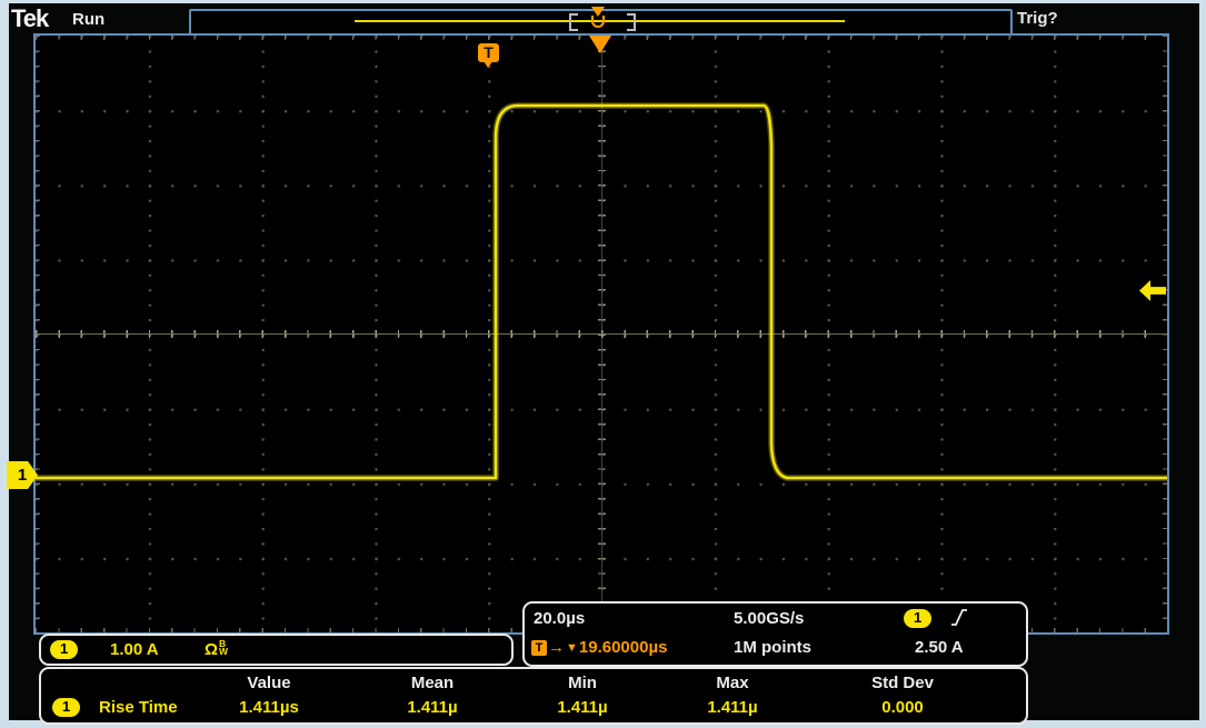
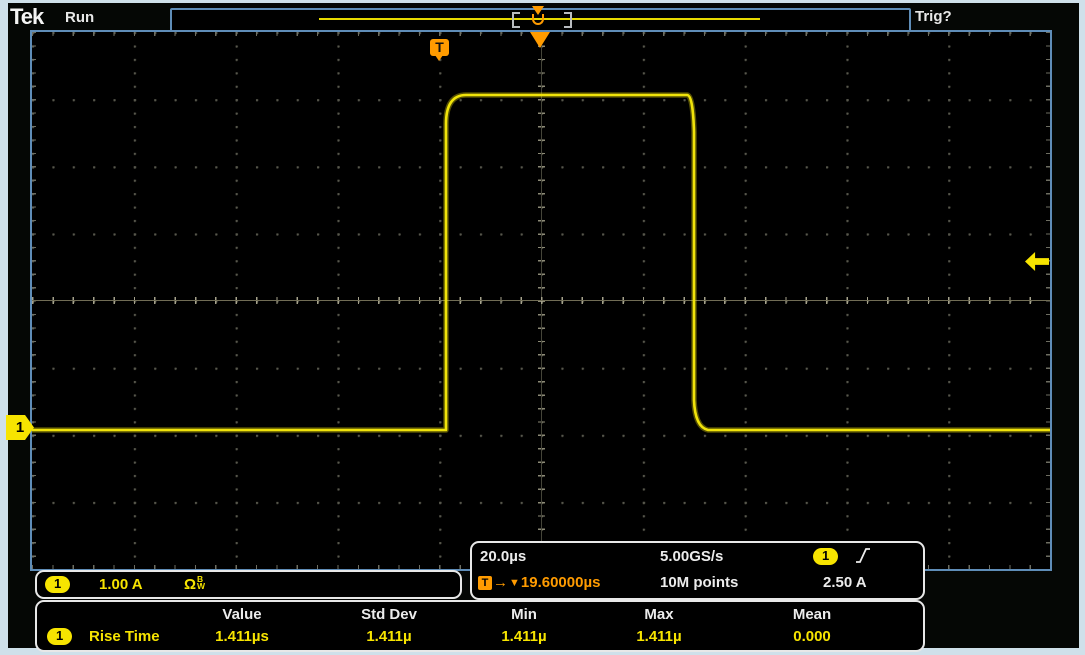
  Tek
  Run
  Trig?
  T
  1
  1
  1.00 A
  Ω
  B
  W
  20.0µs
  5.00GS/s
  1
  T
  →
  ▼
  19.60000µs
- 1M points
+ 10M points
  2.50 A
  Value
- Mean
+ Std Dev
  Min
  Max
- Std Dev
+ Mean
  1
  Rise Time
  1.411µs
  1.411µ
  1.411µ
  1.411µ
  0.000
